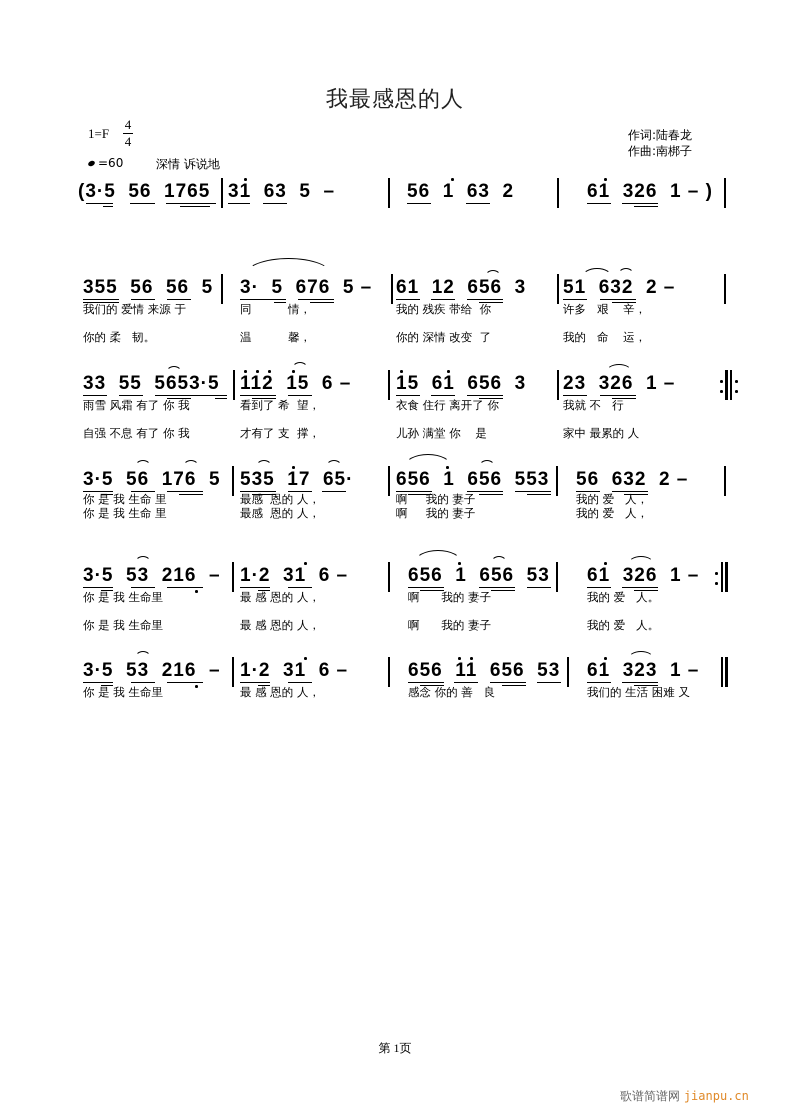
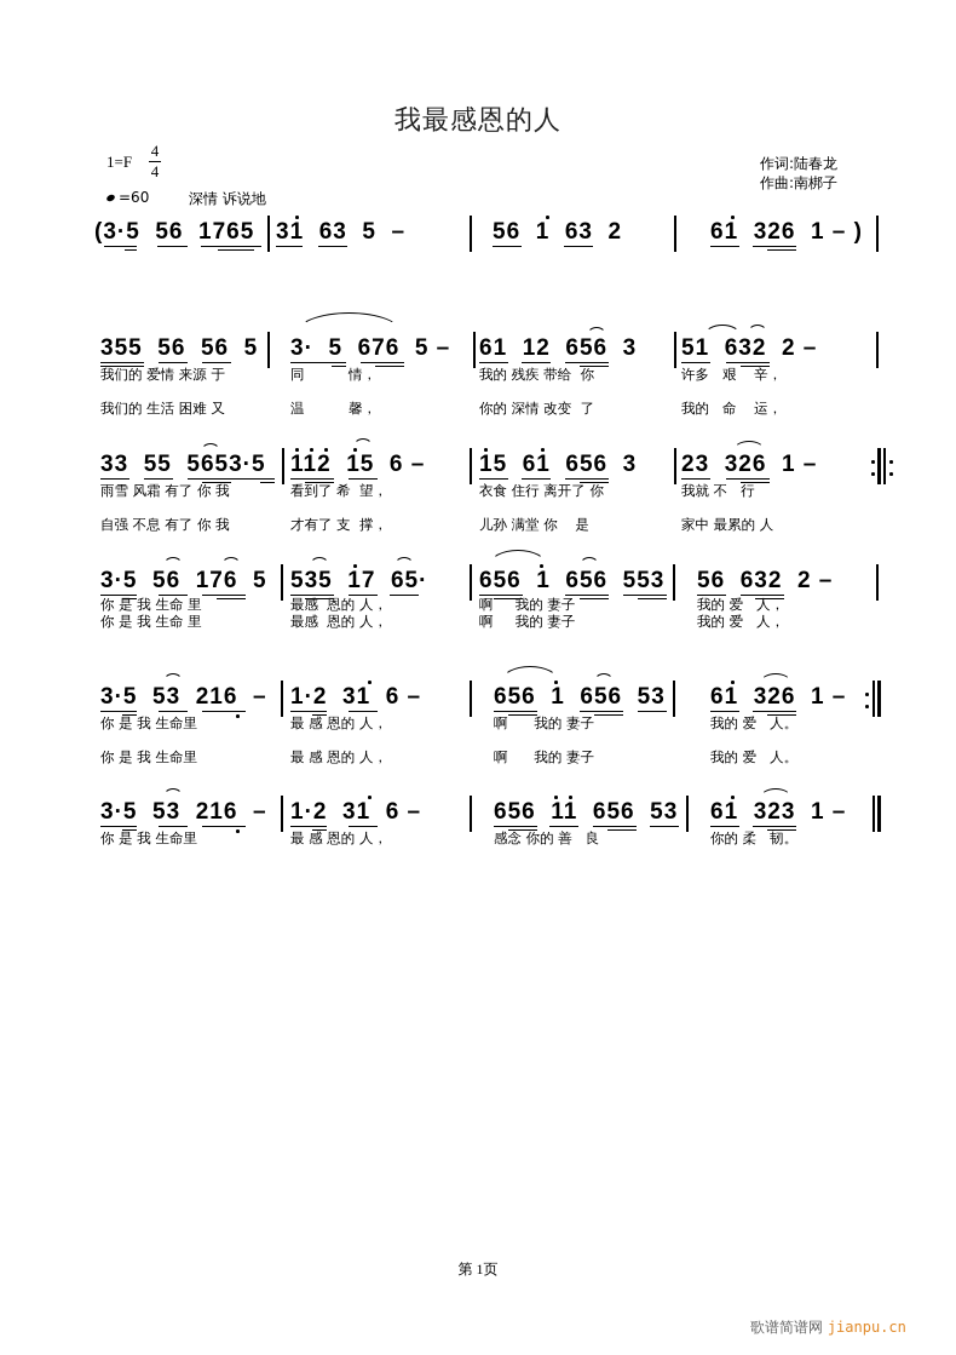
  我最感恩的人
  1=F
  4 4
  =60
  深情 诉说地
  作词:陆春龙
  作曲:南梆子
  (3·5 56 1765
  31 63 5 –
  56 1 63 2
  61 326 1 – )
  355 56 56 5
  3· 5 676 5 –
  61 12 656 3
  51 632 2 –
  我们的 爱情 来源 于
  同 情，
  我的 残疾 带给 你
  许多 艰 辛，
- 你的 柔 韧。
+ 我们的 生活 困难 又
  温 馨，
  你的 深情 改变 了
  我的 命 运，
  33 55 5653·5
  112 15 6 –
  15 61 656 3
  23 326 1 –
  雨雪 风霜 有了 你 我
  看到了 希 望，
  衣食 住行 离开了 你
  我就 不 行
  自强 不息 有了 你 我
  才有了 支 撑，
  儿孙 满堂 你 是
  家中 最累的 人
  3·5 56 176 5
  535 17 65·
  656 1 656 553
  56 632 2 –
  你 是 我 生命 里
  最感 恩的 人，
  啊 我的 妻子
  我的 爱 人，
  你 是 我 生命 里
  最感 恩的 人，
  啊 我的 妻子
  我的 爱 人，
  3·5 53 216 –
  1·2 31 6 –
  656 1 656 53
  61 326 1 –
  你 是 我 生命里
  最 感 恩的 人，
  啊 我的 妻子
  我的 爱 人。
  你 是 我 生命里
  最 感 恩的 人，
  啊 我的 妻子
  我的 爱 人。
  3·5 53 216 –
  1·2 31 6 –
  656 11 656 53
  61 323 1 –
  你 是 我 生命里
  最 感 恩的 人，
  感念 你的 善 良
- 我们的 生活 困难 又
+ 你的 柔 韧。
  第 1页
  歌谱简谱网 jianpu.cn
